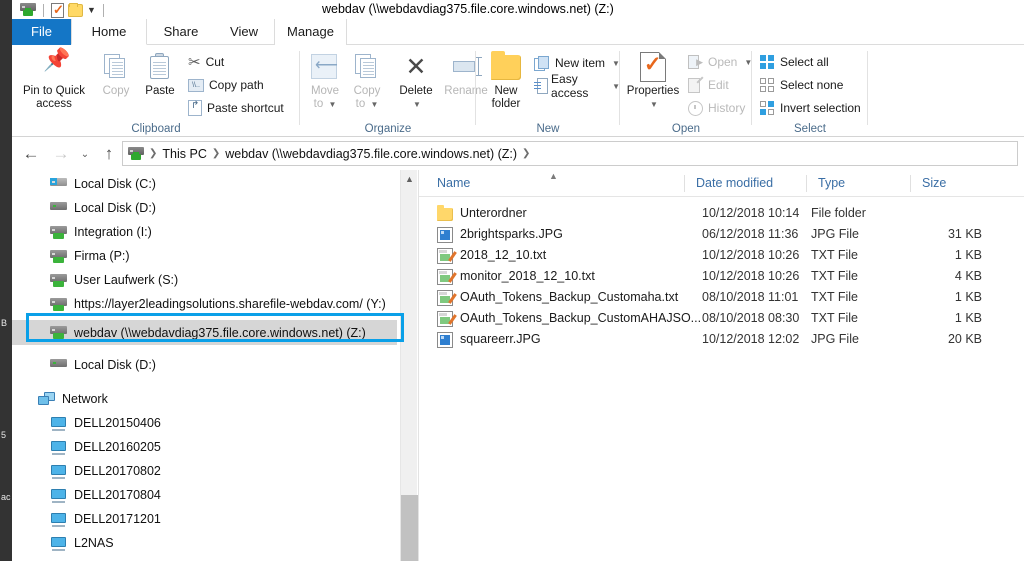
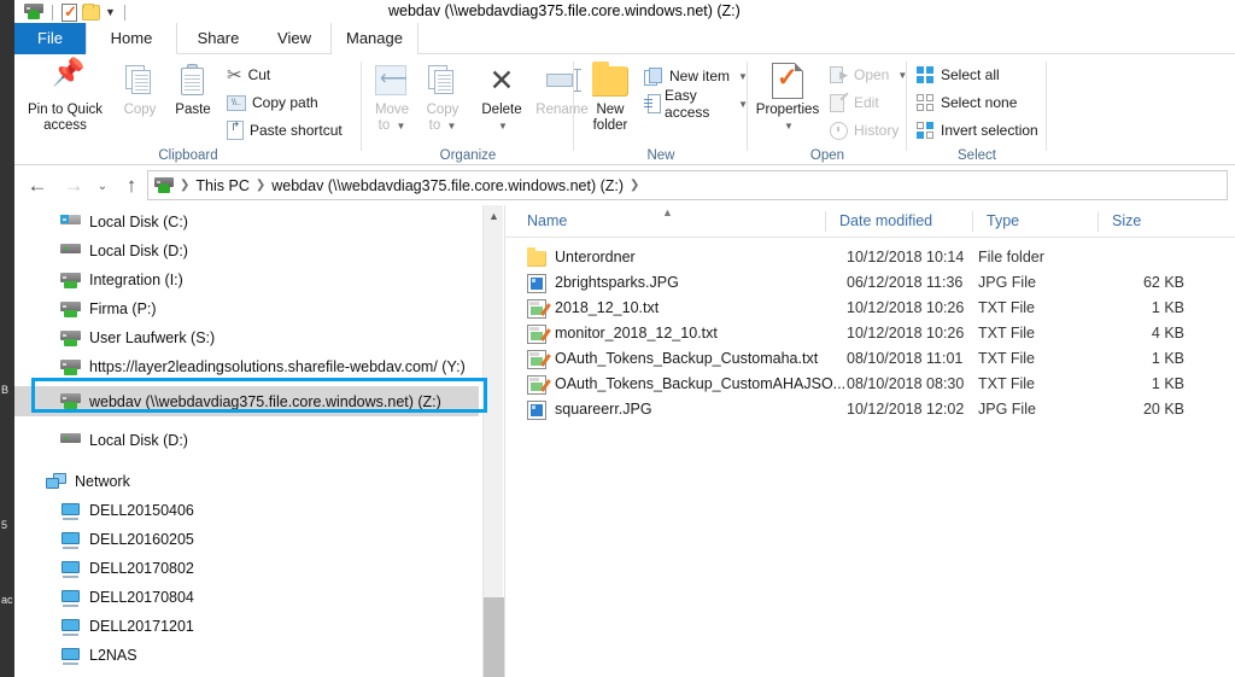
  B
  5
  ac
  ▼
  webdav (\\webdavdiag375.file.core.windows.net) (Z:)
  File
  Home
  Share
  View
  Manage
  Pin to Quick
  access
  Copy
  Paste
  ✂
  Cut
  Copy path
  Paste shortcut
  Clipboard
  ⟵
  Move
  to ▼
  Copy
  to ▼
  ✕
  Delete
  ▼
  Rename
  Organize
  New
  folder
  New item
  ▼
  Easy access
  ▼
  New
  Properties
  ▼
  ▶
  Open
  ▼
  Edit
  History
  Open
  Select all
  Select none
  Invert selection
  Select
  ←
  →
  ⌄
  ↑
  ❯
  This PC
  ❯
  webdav (\\webdavdiag375.file.core.windows.net) (Z:)
  ❯
  Local Disk (C:)
  Local Disk (D:)
  Integration (I:)
  Firma (P:)
  User Laufwerk (S:)
  https://layer2leadingsolutions.sharefile-webdav.com/ (Y:)
  webdav (\\webdavdiag375.file.core.windows.net) (Z:)
  Local Disk (D:)
  Network
  DELL20150406
  DELL20160205
  DELL20170802
  DELL20170804
  DELL20171201
  L2NAS
  ▲
  Name
  ▲
  Date modified
  Type
  Size
  Unterordner
  10/12/2018 10:14
  File folder
  2brightsparks.JPG
  06/12/2018 11:36
  JPG File
- 31 KB
+ 62 KB
  2018_12_10.txt
  10/12/2018 10:26
  TXT File
  1 KB
  monitor_2018_12_10.txt
  10/12/2018 10:26
  TXT File
  4 KB
  OAuth_Tokens_Backup_Customaha.txt
  08/10/2018 11:01
  TXT File
  1 KB
  OAuth_Tokens_Backup_CustomAHAJSO...
  08/10/2018 08:30
  TXT File
  1 KB
  squareerr.JPG
  10/12/2018 12:02
  JPG File
  20 KB
